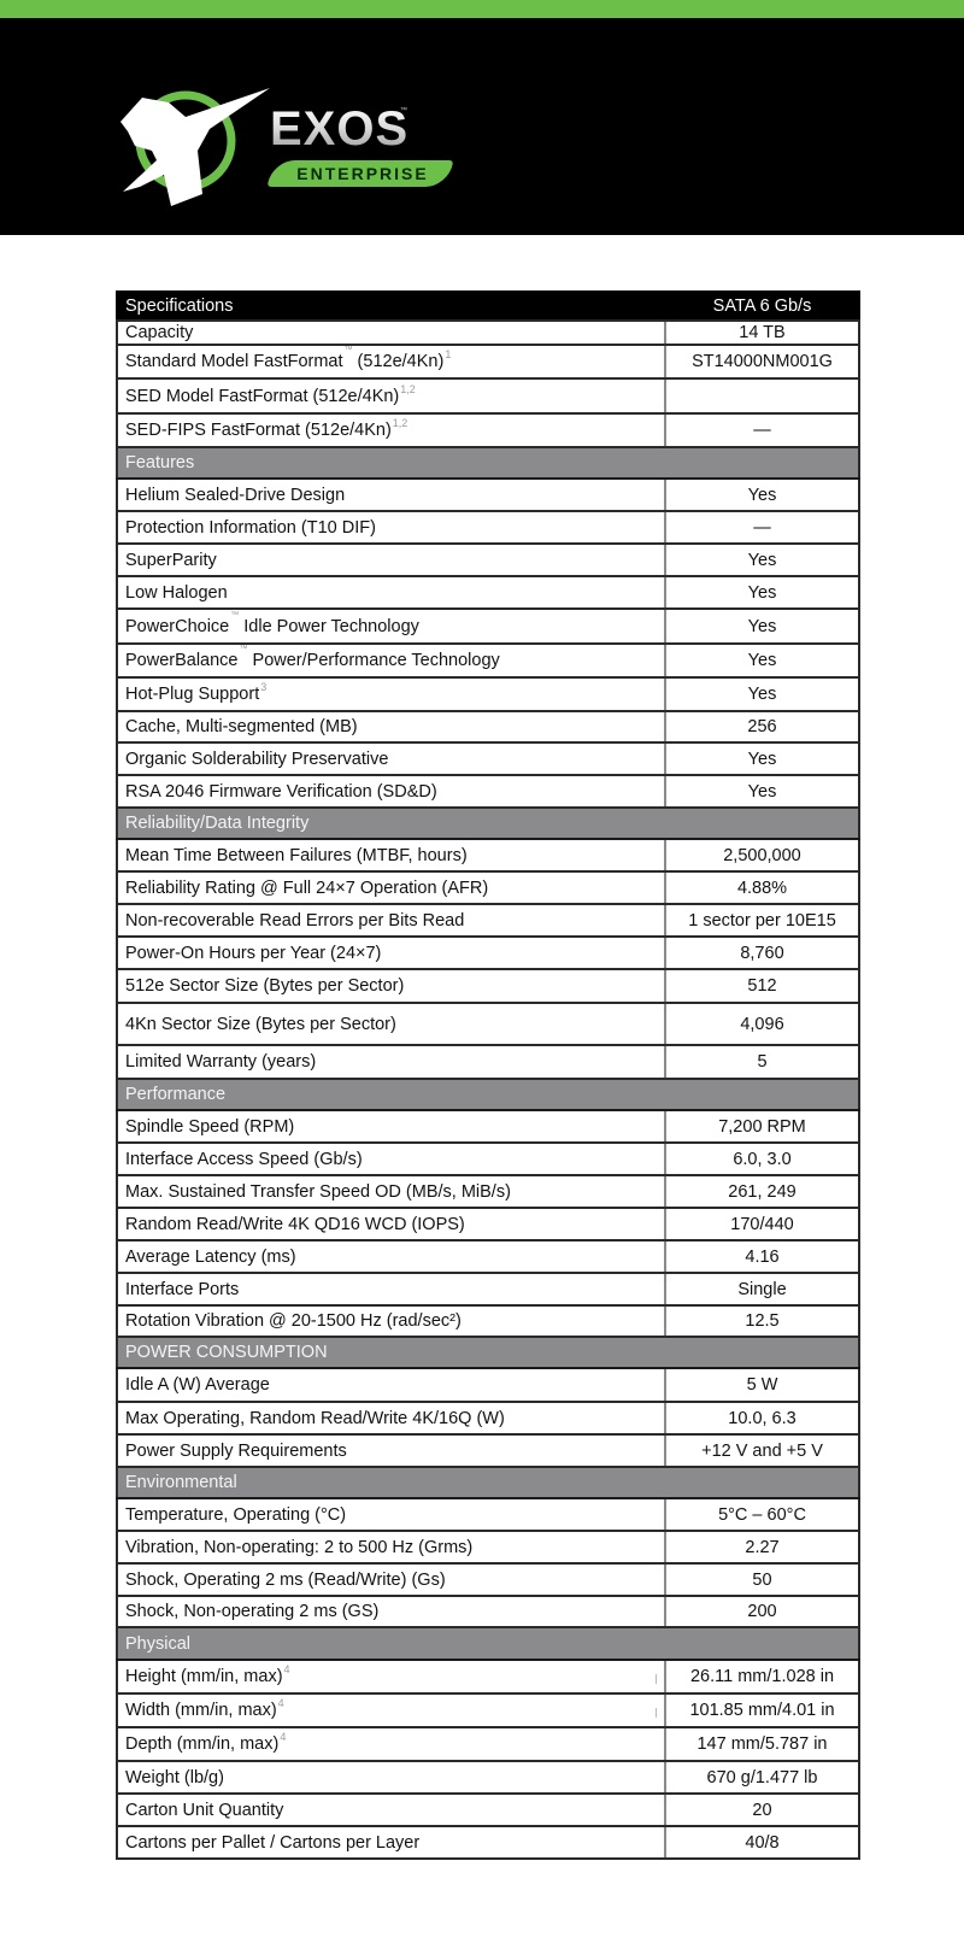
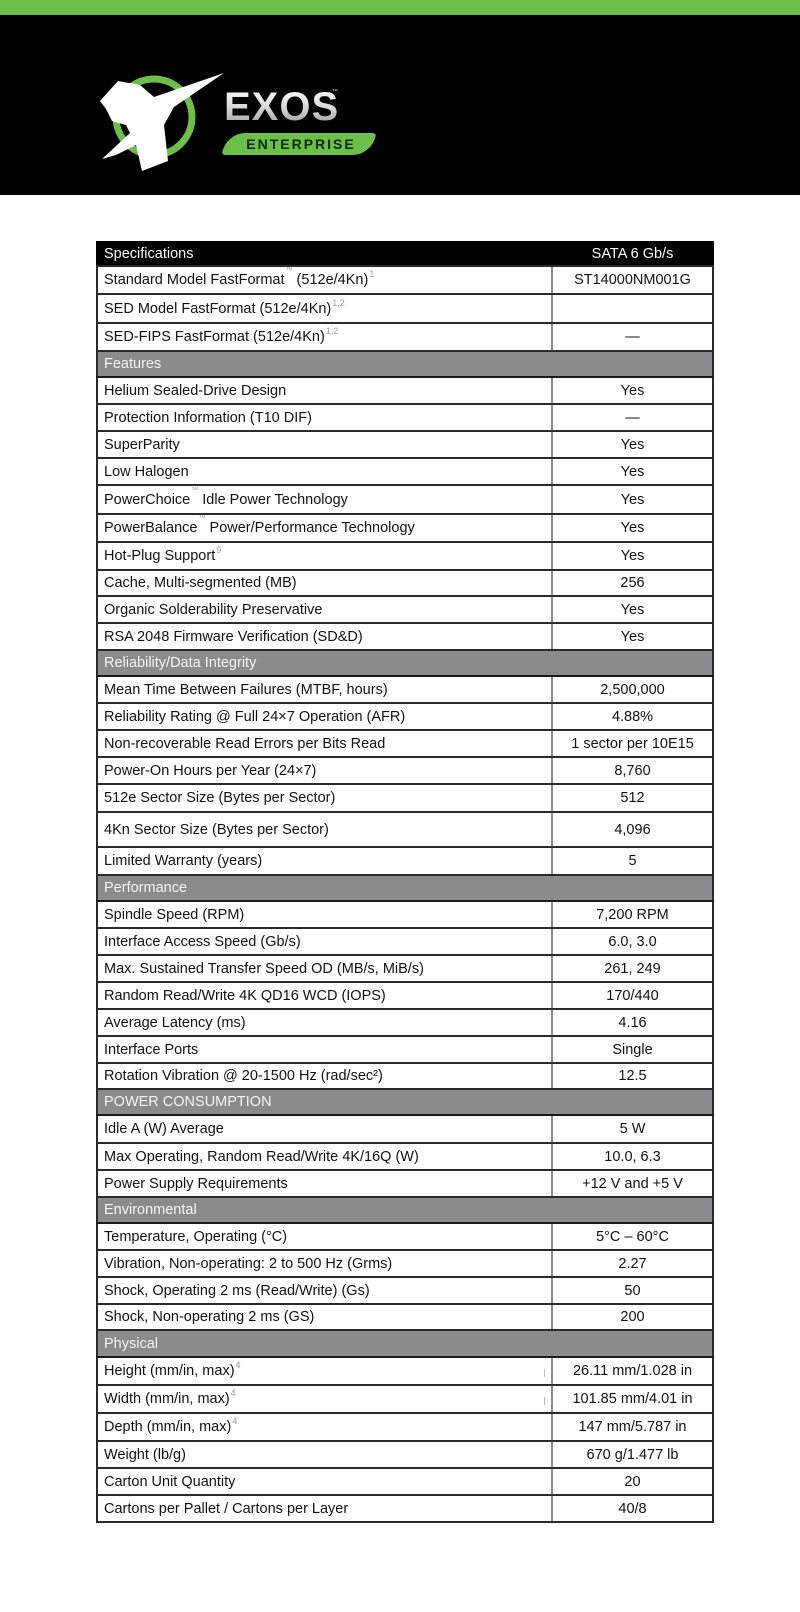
  EXOS
  ENTERPRISE
  Specifications	SATA 6 Gb/s
- Capacity	14 TB
  Standard Model FastFormat (512e/4Kn)1	ST14000NM001G
  SED Model FastFormat (512e/4Kn)1,2
  SED-FIPS FastFormat (512e/4Kn)1,2	—
  Features
  Helium Sealed-Drive Design	Yes
  Protection Information (T10 DIF)	—
  SuperParity	Yes
  Low Halogen	Yes
  PowerChoice Idle Power Technology	Yes
  PowerBalance Power/Performance Technology	Yes
- Hot-Plug Support3	Yes
+ Hot-Plug Support9	Yes
  Cache, Multi-segmented (MB)	256
  Organic Solderability Preservative	Yes
- RSA 2046 Firmware Verification (SD&D)	Yes
+ RSA 2048 Firmware Verification (SD&D)	Yes
  Reliability/Data Integrity
  Mean Time Between Failures (MTBF, hours)	2,500,000
  Reliability Rating @ Full 24×7 Operation (AFR)	4.88%
  Non-recoverable Read Errors per Bits Read	1 sector per 10E15
  Power-On Hours per Year (24×7)	8,760
  512e Sector Size (Bytes per Sector)	512
  4Kn Sector Size (Bytes per Sector)	4,096
  Limited Warranty (years)	5
  Performance
  Spindle Speed (RPM)	7,200 RPM
  Interface Access Speed (Gb/s)	6.0, 3.0
  Max. Sustained Transfer Speed OD (MB/s, MiB/s)	261, 249
  Random Read/Write 4K QD16 WCD (IOPS)	170/440
  Average Latency (ms)	4.16
  Interface Ports	Single
  Rotation Vibration @ 20-1500 Hz (rad/sec²)	12.5
  POWER CONSUMPTION
  Idle A (W) Average	5 W
  Max Operating, Random Read/Write 4K/16Q (W)	10.0, 6.3
  Power Supply Requirements	+12 V and +5 V
  Environmental
  Temperature, Operating (°C)	5°C – 60°C
  Vibration, Non-operating: 2 to 500 Hz (Grms)	2.27
  Shock, Operating 2 ms (Read/Write) (Gs)	50
  Shock, Non-operating 2 ms (GS)	200
  Physical
  Height (mm/in, max)4	26.11 mm/1.028 in
  Width (mm/in, max)4	101.85 mm/4.01 in
  Depth (mm/in, max)4	147 mm/5.787 in
  Weight (lb/g)	670 g/1.477 lb
  Carton Unit Quantity	20
  Cartons per Pallet / Cartons per Layer	40/8
